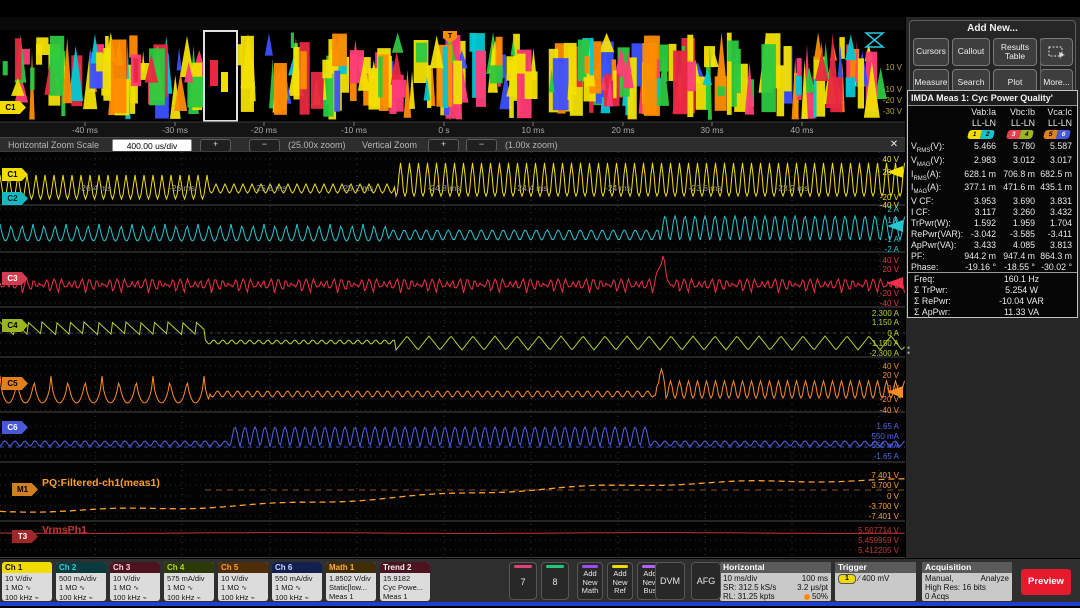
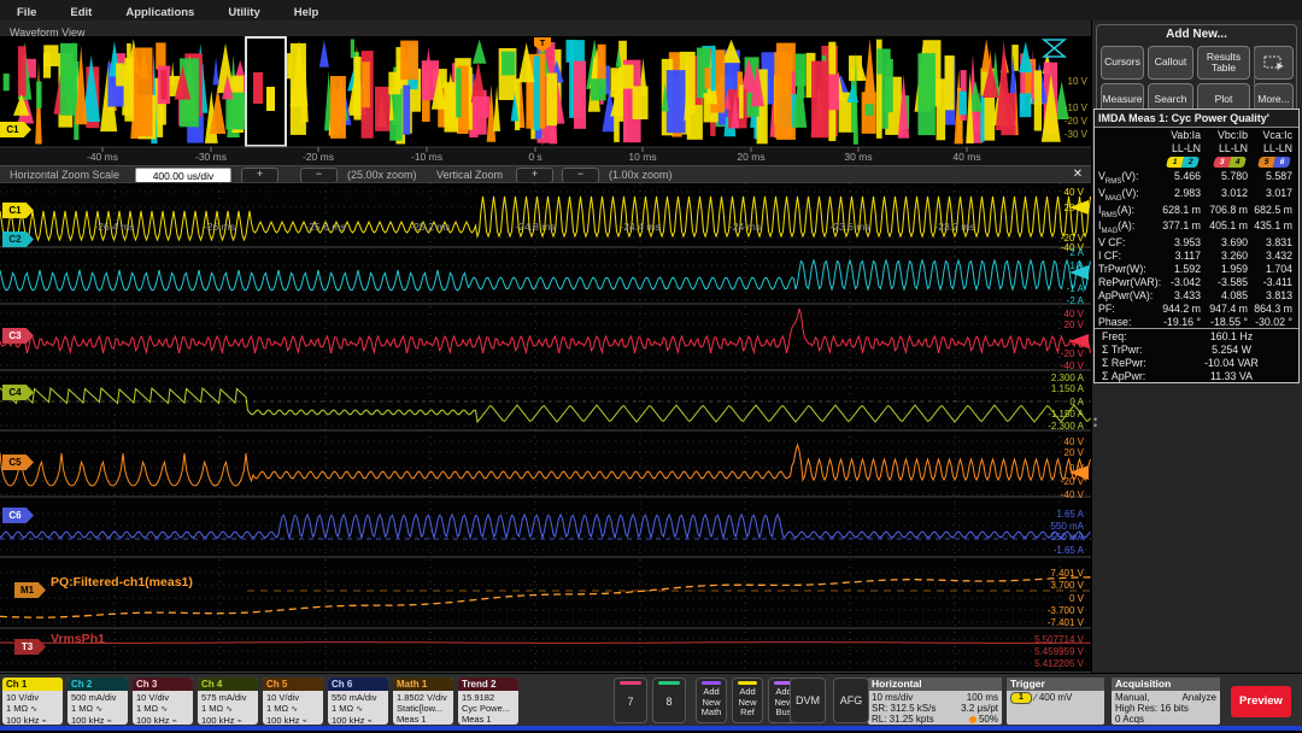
+ File Edit Applications Utility Help
+ Waveform View
  10 V
  -10 V
  -20 V
  -30 V
  -40 ms
  -30 ms
  -20 ms
  -10 ms
  0 s
  10 ms
  20 ms
  30 ms
  40 ms
  C1
  Horizontal Zoom Scale
  400.00 us/div
  +
  −
  (25.00x zoom)
  Vertical Zoom
  +
  −
  (1.00x zoom)
  ✕
  40 V
  -20 V
  -40 V
  2 A
  1 A
  -1 A
  -2 A
  40 V
  20 V
  -20 V
  -40 V
  2.300 A
  1.150 A
  0 A
  -1.150 A
  -2.300 A
  40 V
  20 V
  0 V
  -20 V
  -40 V
  1.65 A
  550 mA
  -550 mA
  -1.65 A
  7.401 V
  3.700 V
  0 V
  -3.700 V
  -7.401 V
  5.507714 V
  5.459959 V
  5.412205 V
  -26.4 ms
  -26 ms
  -25.6 ms
  -25.2 ms
  -24.8 ms
  -24.4 ms
  -24 ms
  -23.6 ms
  -23.2 ms
  C1
  C2
  C3
  C4
  C5
  C6
  M1
  PQ:Filtered-ch1(meas1)
  T3
  VrmsPh1
  Add New...
  Cursors
  Callout
  Results Table
  Measure
  Search
  Plot
  More...
  IMDA Meas 1: Cyc Power Quality'
  Vab:Ia
  Vbc:Ib
  Vca:Ic
  LL-LN
  LL-LN
  LL-LN
  5.466
  5.780
  5.587
  2.983
  3.012
  3.017
  628.1 m
  706.8 m
  682.5 m
  377.1 m
- 471.6 m
+ 405.1 m
  435.1 m
  V CF:
  3.953
  3.690
  3.831
  I CF:
  3.117
  3.260
  3.432
  TrPwr(W):
  1.592
  1.959
  1.704
  RePwr(VAR):
  -3.042
  -3.585
  -3.411
  ApPwr(VA):
  3.433
  4.085
  3.813
  PF:
  944.2 m
  947.4 m
  864.3 m
  Phase:
  -19.16 °
  -18.55 °
  -30.02 °
  Freq:
  160.1 Hz
  Σ TrPwr:
  5.254 W
  Σ RePwr:
  -10.04 VAR
  Σ ApPwr:
  11.33 VA
  •
  •
  Horizontal
  10 ms/div
  100 ms
  SR: 312.5 kS/s
  3.2 μs/pt
  RL: 31.25 kpts
  50%
  Trigger
  ∕ 400 mV
  Acquisition
  Manual,
  Analyze
  High Res: 16 bits
  0 Acqs
  Preview
  Ch 1
  10 V/div
  1 MΩ
  100 kHz
  Ch 2
  500 mA/div
  1 MΩ
  100 kHz
  Ch 3
  10 V/div
  1 MΩ
  100 kHz
  Ch 4
  575 mA/div
  1 MΩ
  100 kHz
  Ch 5
  10 V/div
  1 MΩ
  100 kHz
  Ch 6
  550 mA/div
  1 MΩ
  100 kHz
  Math 1
  1.8502 V/div
  Static[low...
  Meas 1
  Trend 2
  15.9182
  Cyc Powe...
  Meas 1
  7
  8
  Add
  New
  Math
  Add
  New
  Ref
  DVM
  AFG
